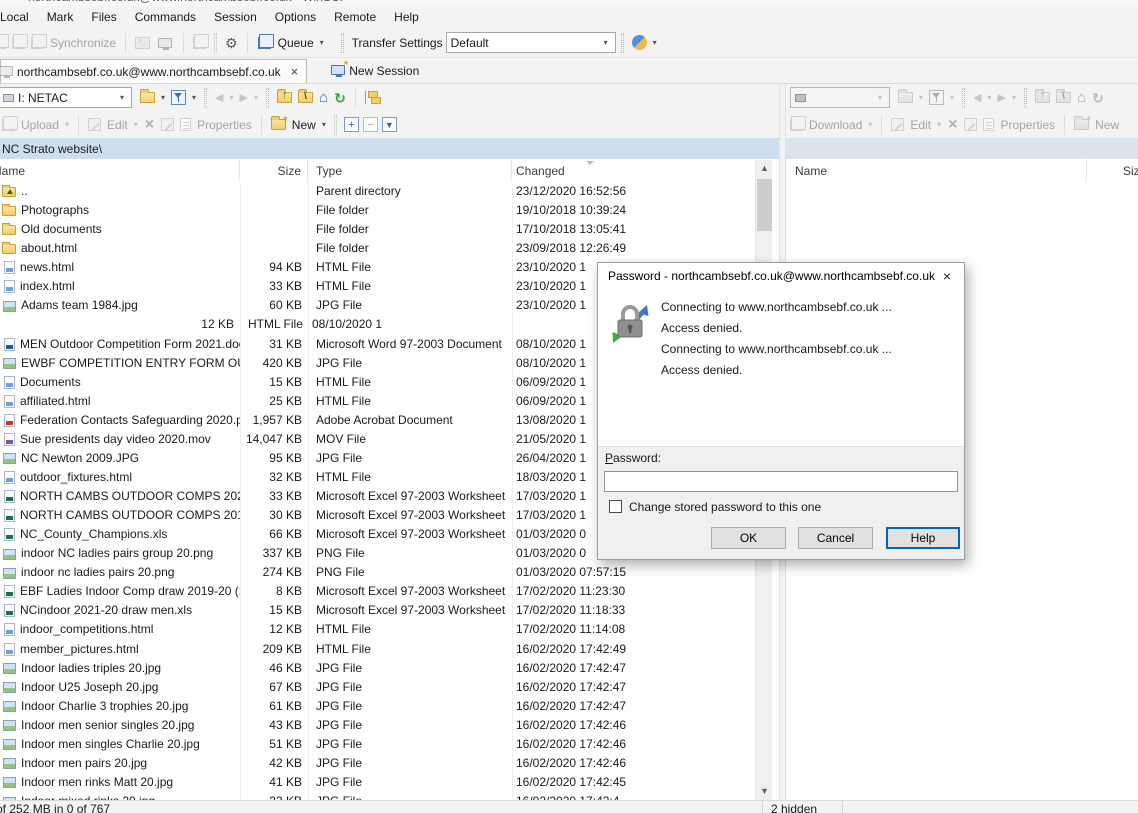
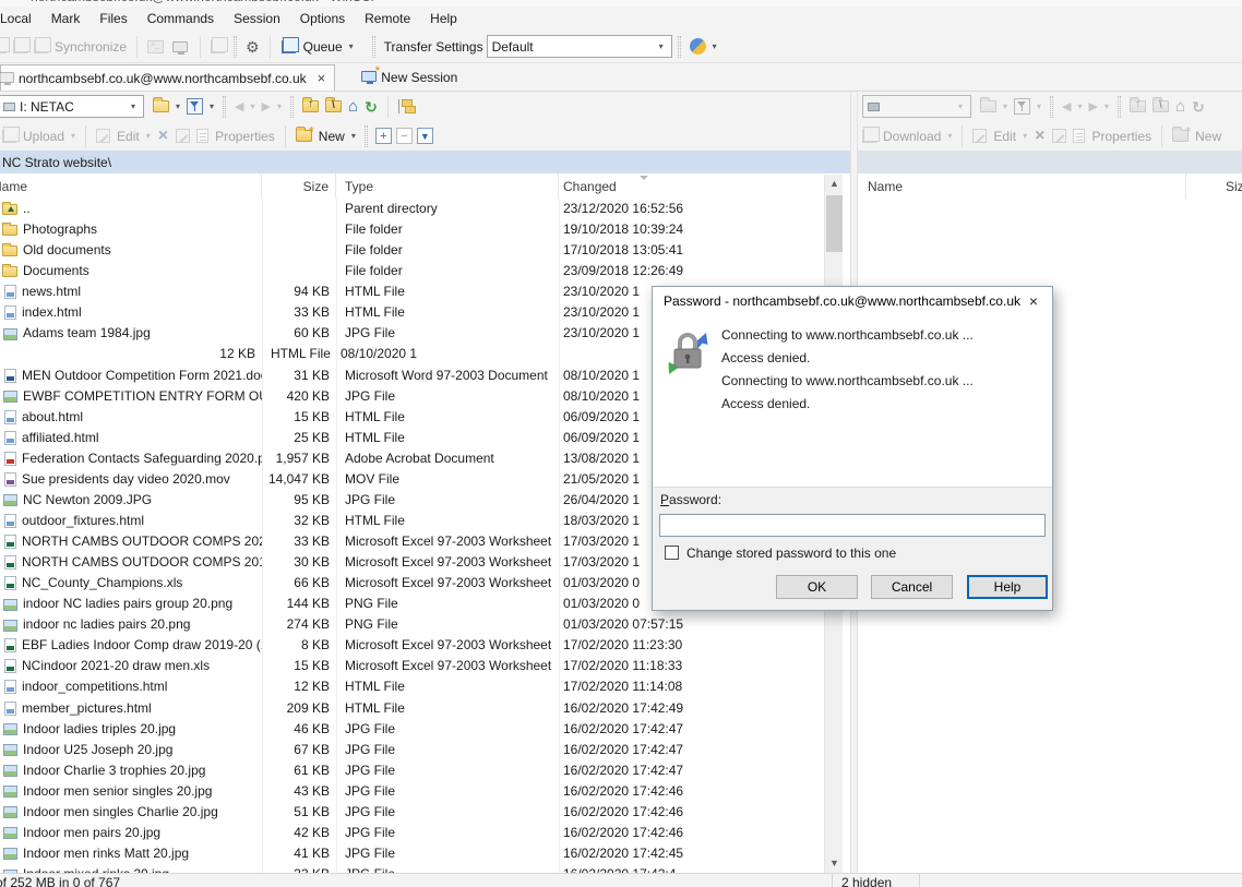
  Local
  Mark
  Files
  Commands
  Session
  Options
  Remote
  Help
  Synchronize
  ⚙
  Queue
  ▾
  Transfer Settings
  Default
  ▾
  ▾
  northcambsebf.co.uk@www.northcambsebf.co.uk
  ×
  New Session
  I: NETAC
  ▾
  ▾
  ▾
  ◀
  ▾
  ▶
  ▾
  ⌂
  ↻
  Upload
  ▾
  Edit
  ▾
  ×
  Properties
  New
  ▾
  +
  −
  ▼
  NC Strato website\
  ame
  Size
  Type
  Changed
  ..
  Parent directory
  23/12/2020 16:52:56
  Photographs
  File folder
  19/10/2018 10:39:24
  Old documents
  File folder
  17/10/2018 13:05:41
- about.html
+ Documents
  File folder
  23/09/2018 12:26:49
  news.html
  94 KB
  HTML File
  23/10/2020 1
  index.html
  33 KB
  HTML File
  23/10/2020 1
  Adams team 1984.jpg
  60 KB
  JPG File
  23/10/2020 1
  12 KB
  HTML File
  08/10/2020 1
  MEN Outdoor Competition Form 2021.do
  31 KB
  Microsoft Word 97-2003 Document
  08/10/2020 1
  EWBF COMPETITION ENTRY FORM O
  420 KB
  JPG File
  08/10/2020 1
- Documents
+ about.html
  15 KB
  HTML File
  06/09/2020 1
  affiliated.html
  25 KB
  HTML File
  06/09/2020 1
  Federation Contacts Safeguarding 2020.p
  1,957 KB
  Adobe Acrobat Document
  13/08/2020 1
  Sue presidents day video 2020.mov
  14,047 KB
  MOV File
  21/05/2020 1
  NC Newton 2009.JPG
  95 KB
  JPG File
  26/04/2020 1
  outdoor_fixtures.html
  32 KB
  HTML File
  18/03/2020 1
  NORTH CAMBS OUTDOOR COMPS 20
  33 KB
  Microsoft Excel 97-2003 Worksheet
  17/03/2020 1
  NORTH CAMBS OUTDOOR COMPS 20
  30 KB
  Microsoft Excel 97-2003 Worksheet
  17/03/2020 1
  NC_County_Champions.xls
  66 KB
  Microsoft Excel 97-2003 Worksheet
  01/03/2020 0
  indoor NC ladies pairs group 20.png
- 337 KB
+ 144 KB
  PNG File
  01/03/2020 0
  indoor nc ladies pairs 20.png
  274 KB
  PNG File
  01/03/2020 07:57:15
  EBF Ladies Indoor Comp draw 2019-20 (
  8 KB
  Microsoft Excel 97-2003 Worksheet
  17/02/2020 11:23:30
  NCindoor 2021-20 draw men.xls
  15 KB
  Microsoft Excel 97-2003 Worksheet
  17/02/2020 11:18:33
  indoor_competitions.html
  12 KB
  HTML File
  17/02/2020 11:14:08
  member_pictures.html
  209 KB
  HTML File
  16/02/2020 17:42:49
  Indoor ladies triples 20.jpg
  46 KB
  JPG File
  16/02/2020 17:42:47
  Indoor U25 Joseph 20.jpg
  67 KB
  JPG File
  16/02/2020 17:42:47
  Indoor Charlie 3 trophies 20.jpg
  61 KB
  JPG File
  16/02/2020 17:42:47
  Indoor men senior singles 20.jpg
  43 KB
  JPG File
  16/02/2020 17:42:46
  Indoor men singles Charlie 20.jpg
  51 KB
  JPG File
  16/02/2020 17:42:46
  Indoor men pairs 20.jpg
  42 KB
  JPG File
  16/02/2020 17:42:46
  Indoor men rinks Matt 20.jpg
  41 KB
  JPG File
  16/02/2020 17:42:45
  ▲
  ▼
  ▾
  ▾
  ▾
  ◀
  ▾
  ▶
  ▾
  ⌂
  ↻
  Download
  ▾
  Edit
  ▾
  ×
  Properties
  New
  Name
  Siz
  Password - northcambsebf.co.uk@www.northcambsebf.co.uk
  ×
  Connecting to www.northcambsebf.co.uk ...
  Access denied.
  Connecting to www.northcambsebf.co.uk ...
  Access denied.
  Password:
  Change stored password to this one
  OK
  Cancel
  Help
  f 252 MB in 0 of 767
  2 hidden
